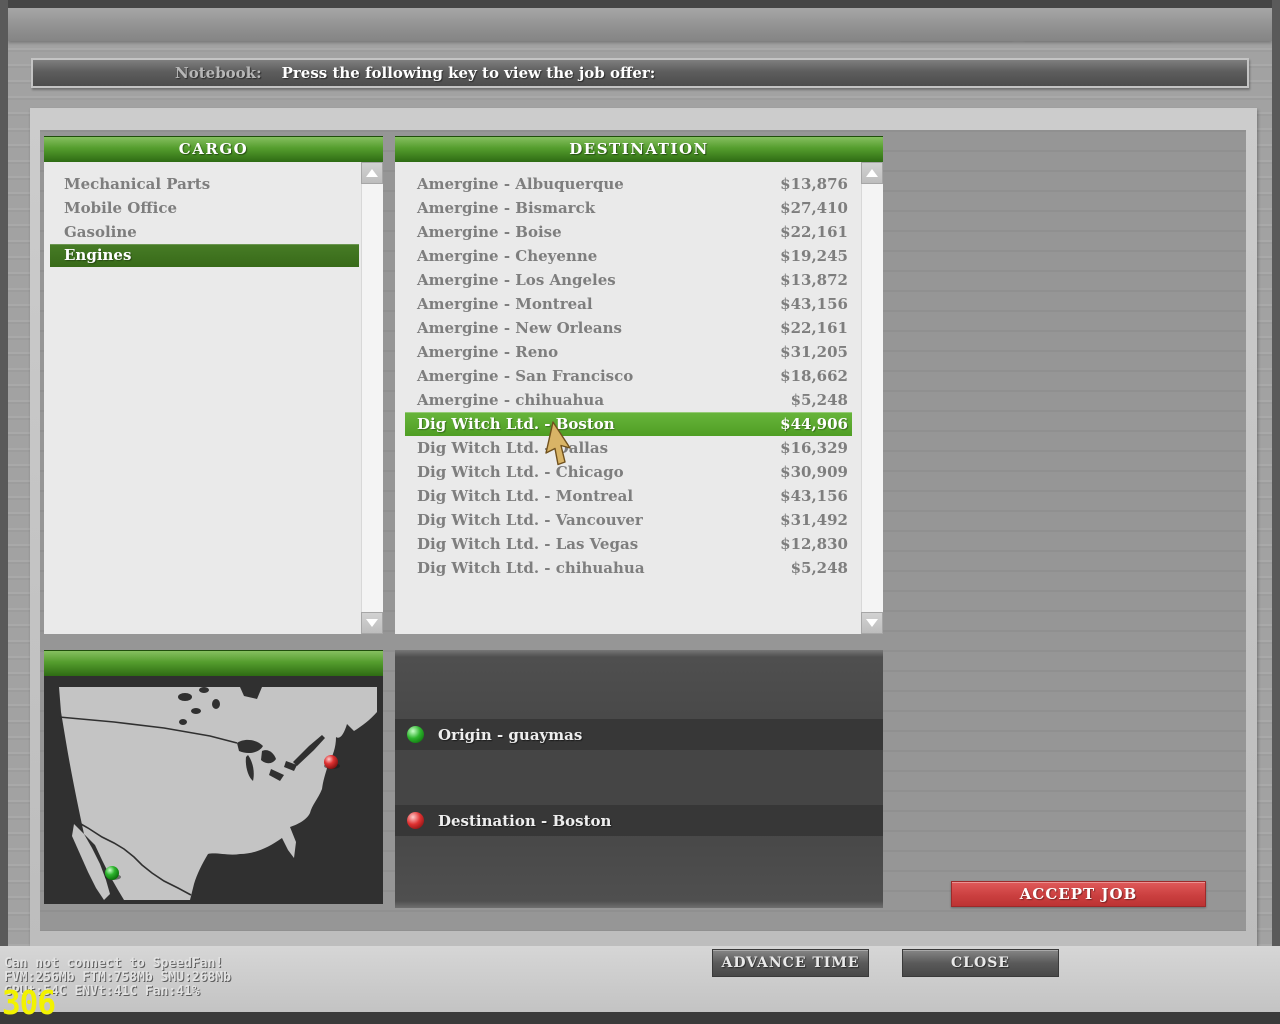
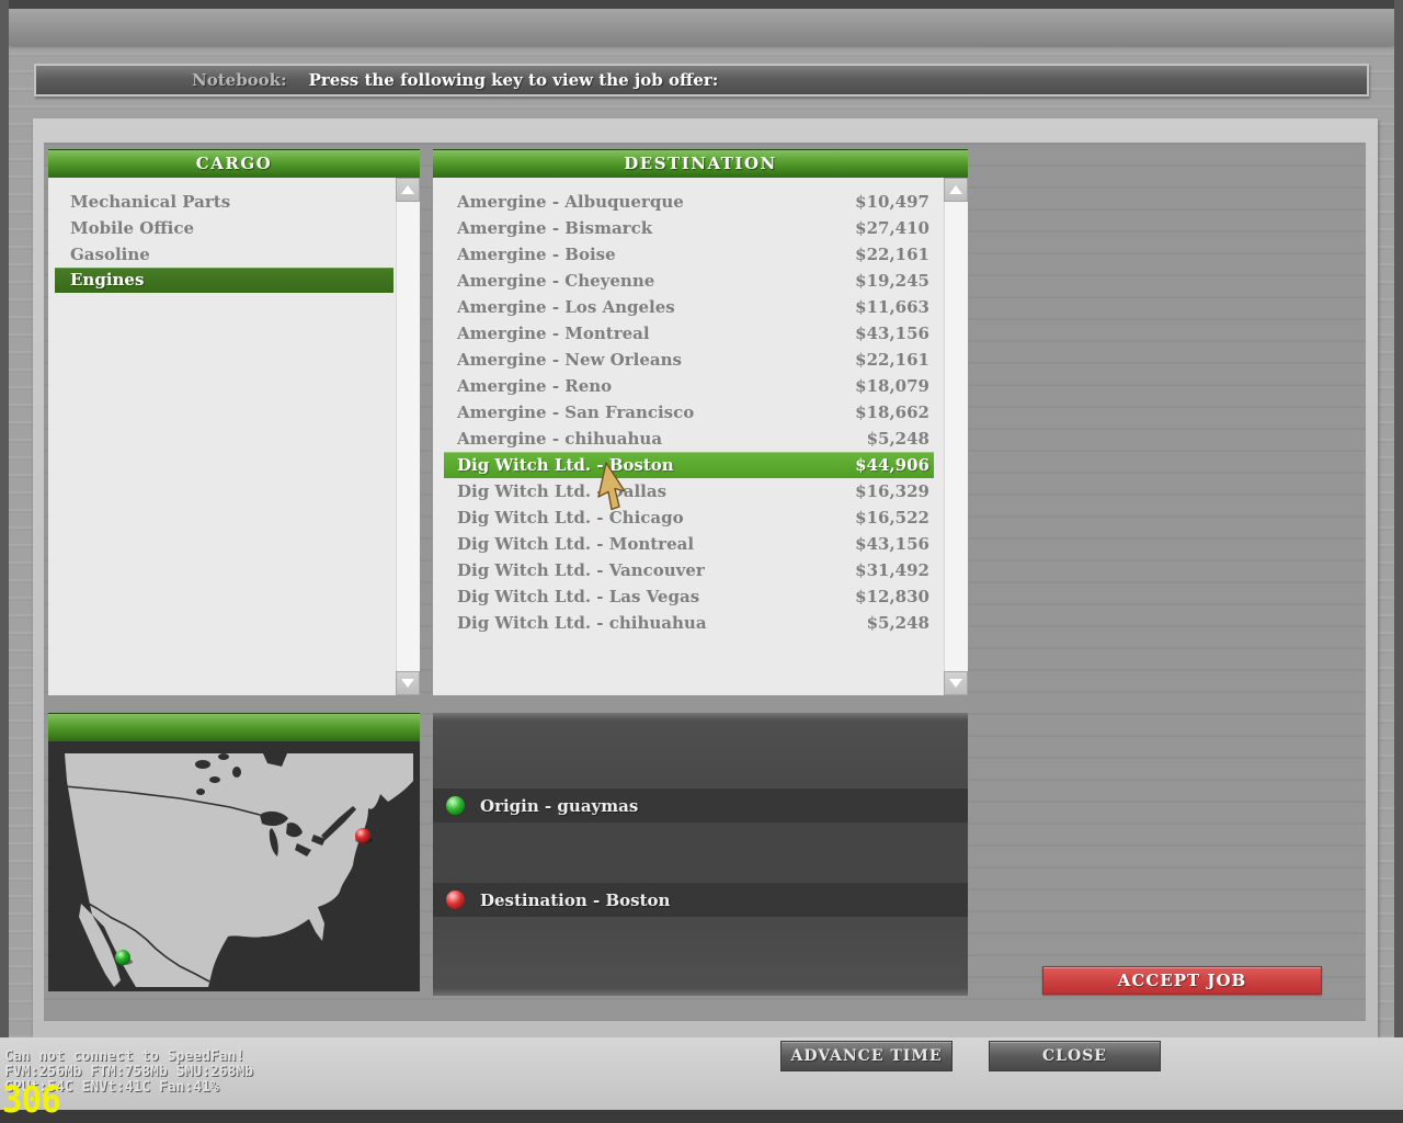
  Notebook:
  Press the following key to view the job offer:
  CARGO
  Mechanical Parts
  Mobile Office
  Gasoline
  Engines
  DESTINATION
  Amergine - Albuquerque
- $13,876
+ $10,497
  Amergine - Bismarck
  $27,410
  Amergine - Boise
  $22,161
  Amergine - Cheyenne
  $19,245
  Amergine - Los Angeles
- $13,872
+ $11,663
  Amergine - Montreal
  $43,156
  Amergine - New Orleans
  $22,161
  Amergine - Reno
- $31,205
+ $18,079
  Amergine - San Francisco
  $18,662
  Amergine - chihuahua
  $5,248
  Dig Witch Ltd. - Boston
  $44,906
  Dig Witch Ltd.allas
  $16,329
  Dig Witch Ltd. - Chicago
- $30,909
+ $16,522
  Dig Witch Ltd. - Montreal
  $43,156
  Dig Witch Ltd. - Vancouver
  $31,492
  Dig Witch Ltd. - Las Vegas
  $12,830
  Dig Witch Ltd. - chihuahua
  $5,248
  Origin - guaymas
  Destination - Boston
  ACCEPT JOB
  ADVANCE TIME
  CLOSE
  Can not connect to SpeedFan!
  FVM:256Mb FTM:758Mb SMU:268Mb
  GPUt:54C ENVt:41C Fan:41%
  306
